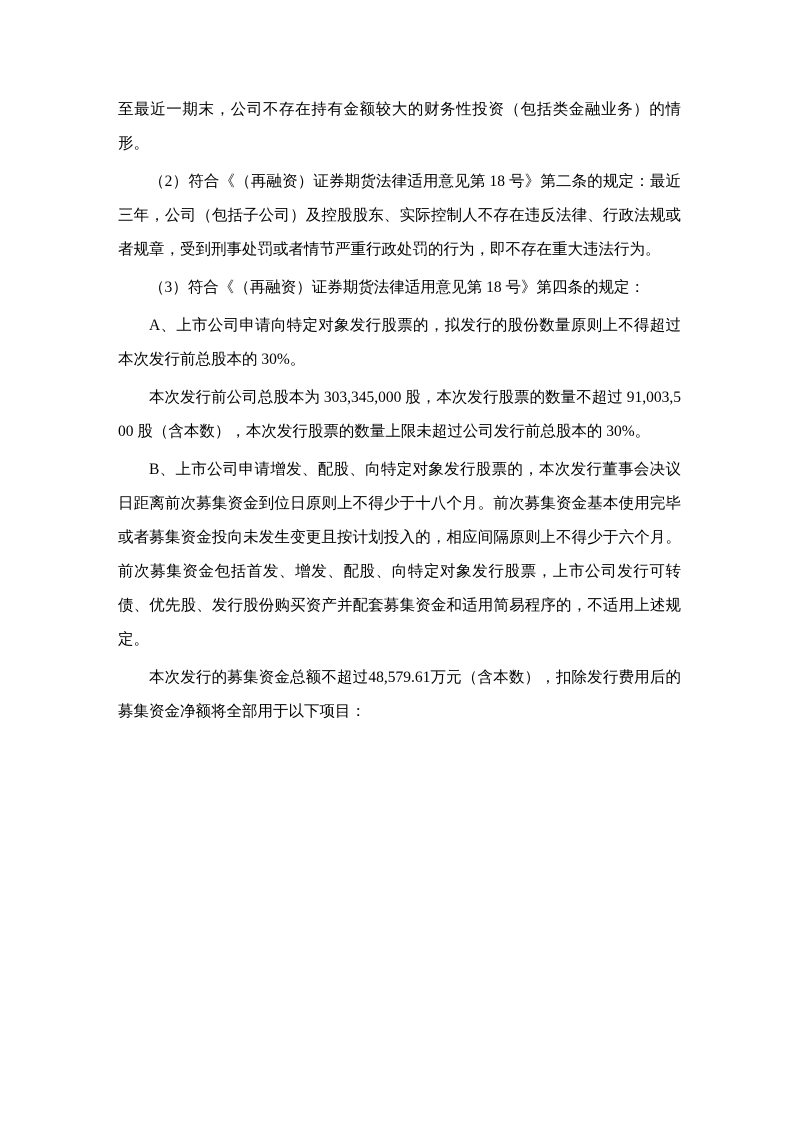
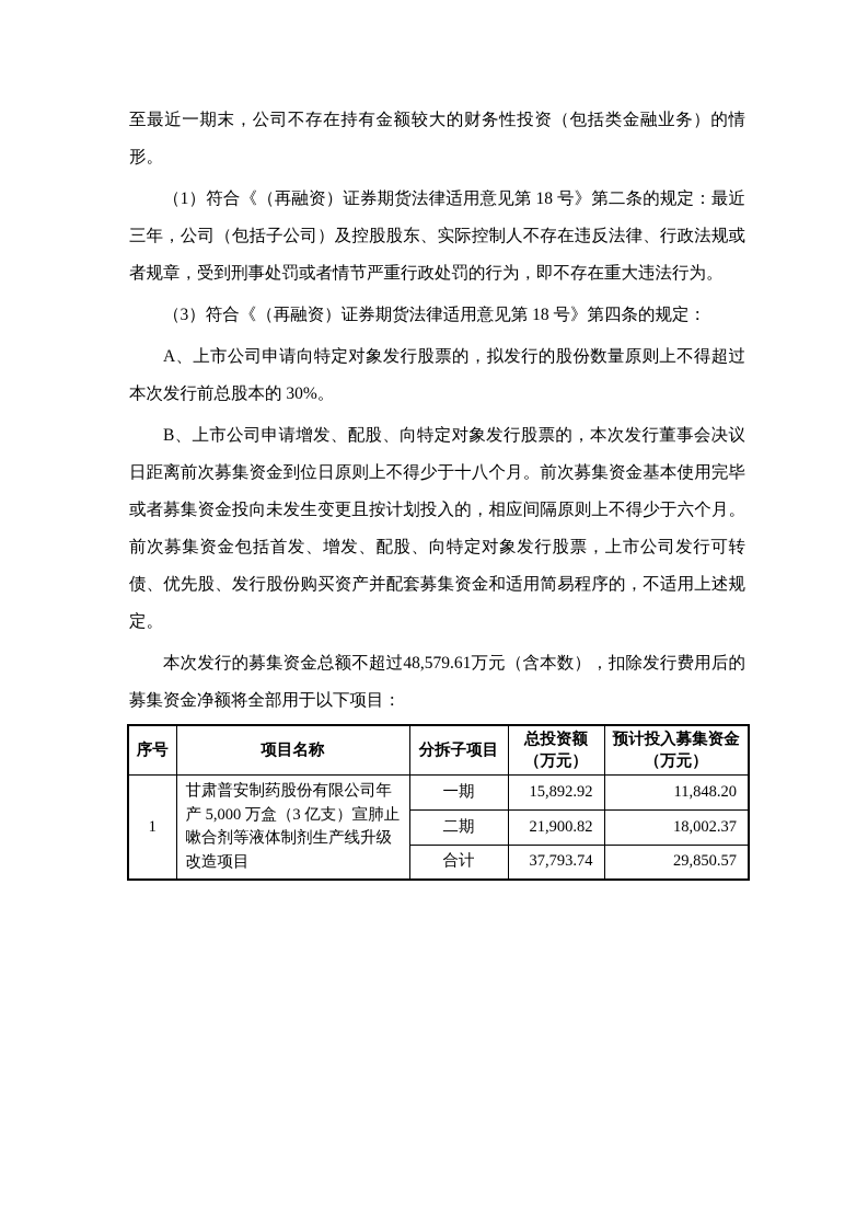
  至最近一期末，公司不存在持有金额较大的财务性投资（包括类金融业务）的情形。
- （2）符合《（再融资）证券期货法律适用意见第 18 号》第二条的规定：最近三年，公司（包括子公司）及控股股东、实际控制人不存在违反法律、行政法规或者规章，受到刑事处罚或者情节严重行政处罚的行为，即不存在重大违法行为。
+ （1）符合《（再融资）证券期货法律适用意见第 18 号》第二条的规定：最近三年，公司（包括子公司）及控股股东、实际控制人不存在违反法律、行政法规或者规章，受到刑事处罚或者情节严重行政处罚的行为，即不存在重大违法行为。
  （3）符合《（再融资）证券期货法律适用意见第 18 号》第四条的规定：
  A、上市公司申请向特定对象发行股票的，拟发行的股份数量原则上不得超过本次发行前总股本的 30%。
- 本次发行前公司总股本为 303,345,000 股，本次发行股票的数量不超过 91,003,500 股（含本数），本次发行股票的数量上限未超过公司发行前总股本的 30%。
  B、上市公司申请增发、配股、向特定对象发行股票的，本次发行董事会决议日距离前次募集资金到位日原则上不得少于十八个月。前次募集资金基本使用完毕或者募集资金投向未发生变更且按计划投入的，相应间隔原则上不得少于六个月。前次募集资金包括首发、增发、配股、向特定对象发行股票，上市公司发行可转债、优先股、发行股份购买资产并配套募集资金和适用简易程序的，不适用上述规定。
  本次发行的募集资金总额不超过48,579.61万元（含本数），扣除发行费用后的募集资金净额将全部用于以下项目：
+ 序号	项目名称	分拆子项目	总投资额 （万元）	预计投入募集资金 （万元）
+ 1	甘肃普安制药股份有限公司年产 5,000 万盒（3 亿支）宣肺止嗽合剂等液体制剂生产线升级改造项目	一期	15,892.92	11,848.20
+ 二期	21,900.82	18,002.37
+ 合计	37,793.74	29,850.57
